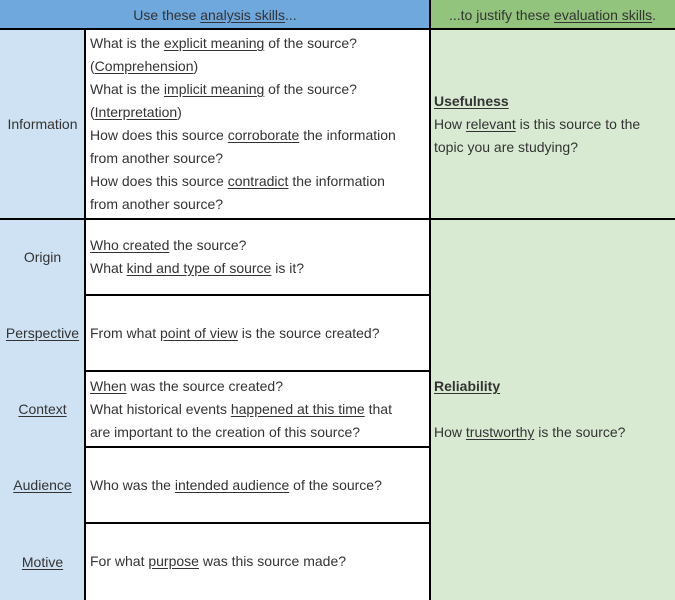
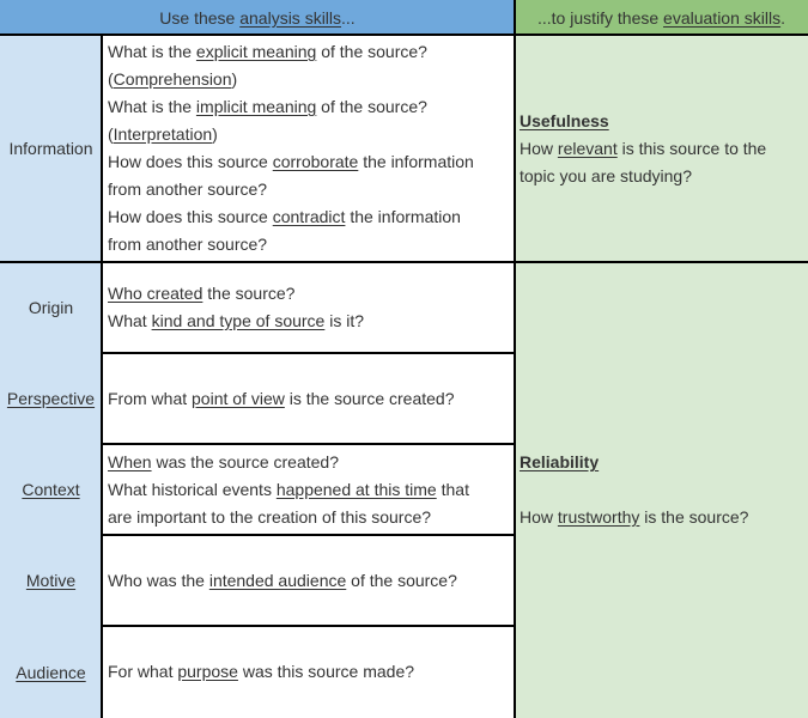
  Use these analysis skills...
  ...to justify these evaluation skills.
  Information
  What is the explicit meaning of the source?
  (Comprehension)
  What is the implicit meaning of the source?
  (Interpretation)
  How does this source corroborate the information
  from another source?
  How does this source contradict the information
  from another source?
  Origin
  Who created the source?
  What kind and type of source is it?
  Perspective
  From what point of view is the source created?
  Context
  When was the source created?
  What historical events happened at this time that
  are important to the creation of this source?
- Audience
+ Motive
  Who was the intended audience of the source?
- Motive
+ Audience
  For what purpose was this source made?
  Usefulness
  How relevant is this source to the
  topic you are studying?
  Reliability
  How trustworthy is the source?
